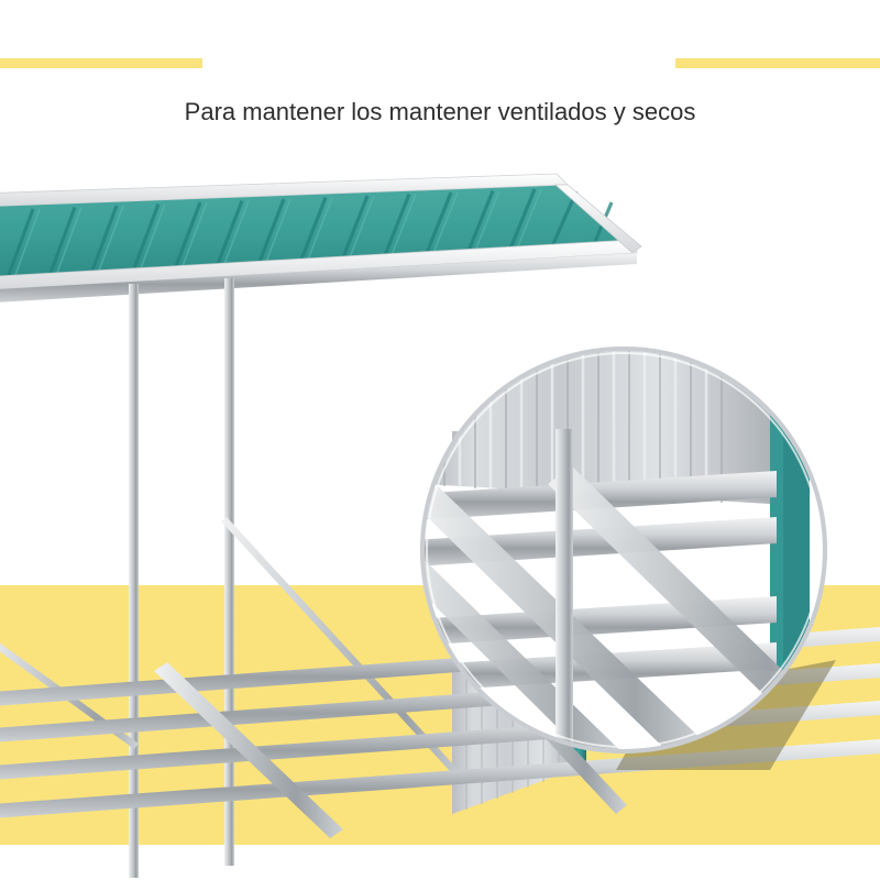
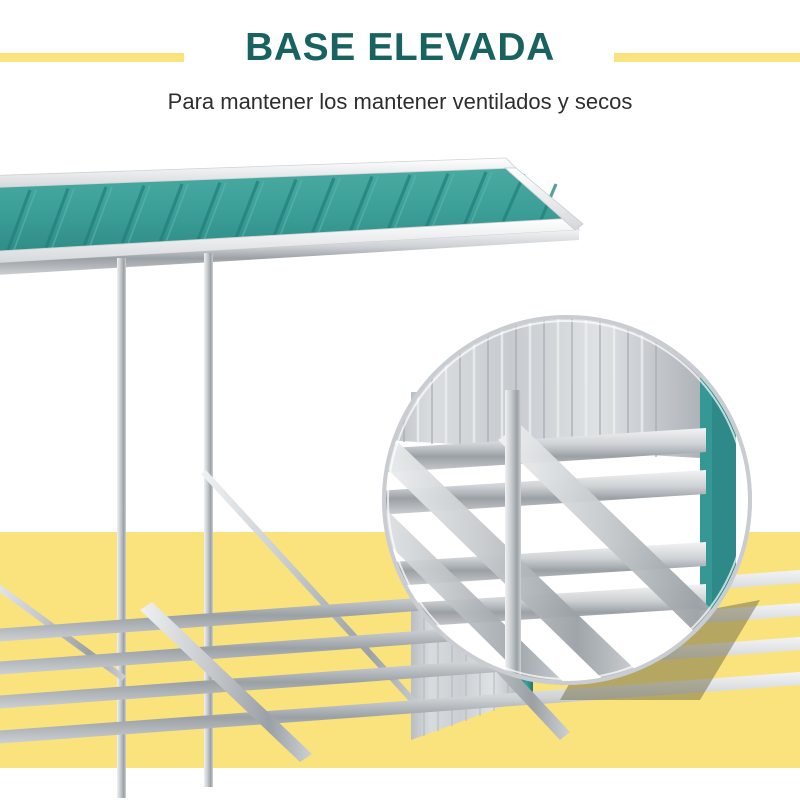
+ BASE ELEVADA
  Para mantener los mantener ventilados y secos
